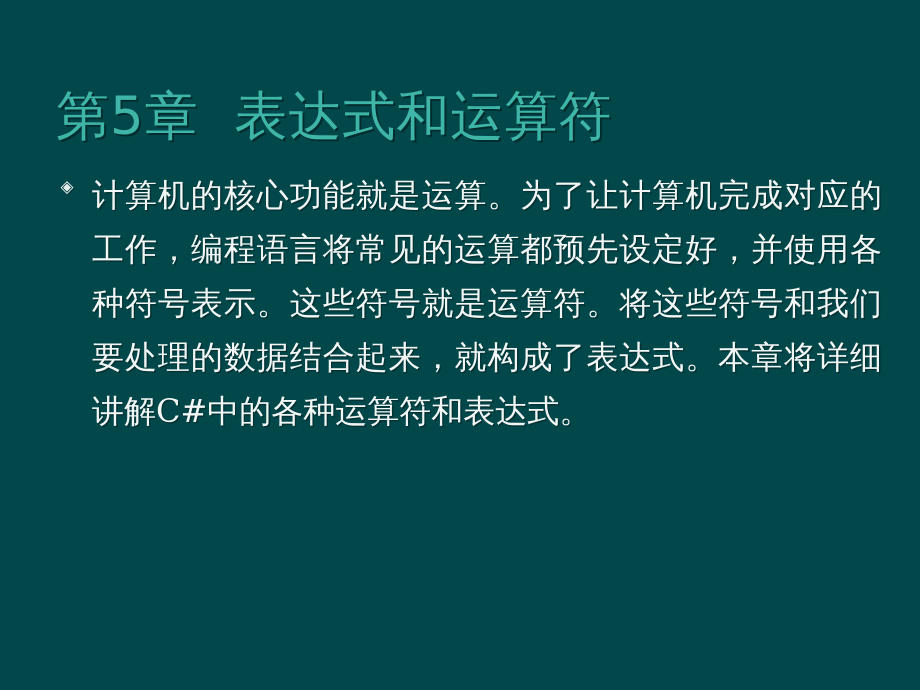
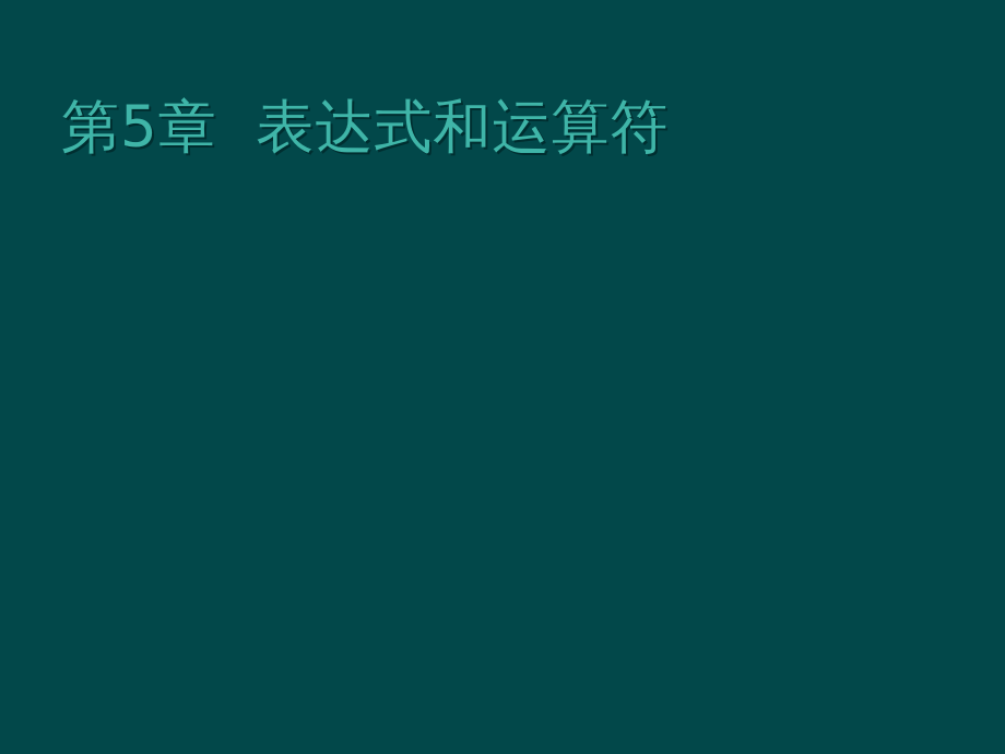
  第5章 表达式和运算符
- ◈
- 计算机的核心功能就是运算。为了让计算机完成对应的工作，编程语言将常见的运算都预先设定好，并使用各种符号表示。这些符号就是运算符。将这些符号和我们要处理的数据结合起来，就构成了表达式。本章将详细讲解C#中的各种运算符和表达式。
